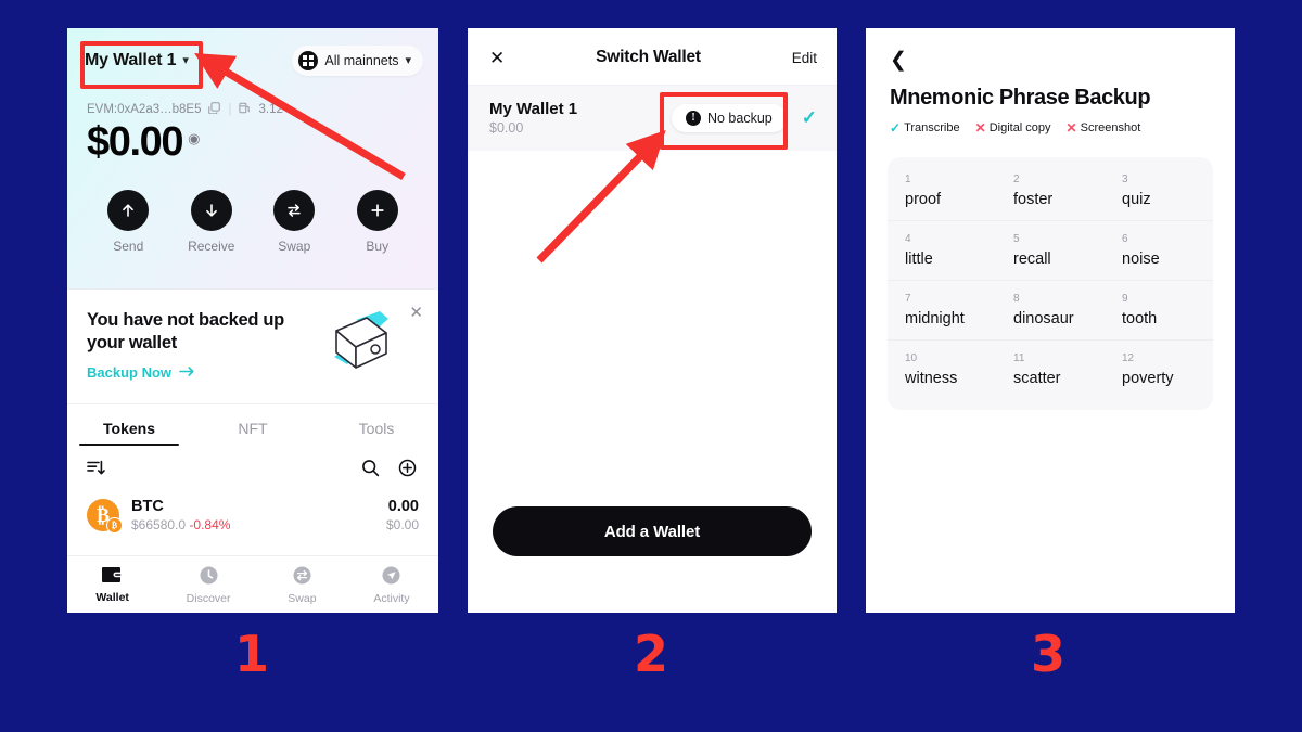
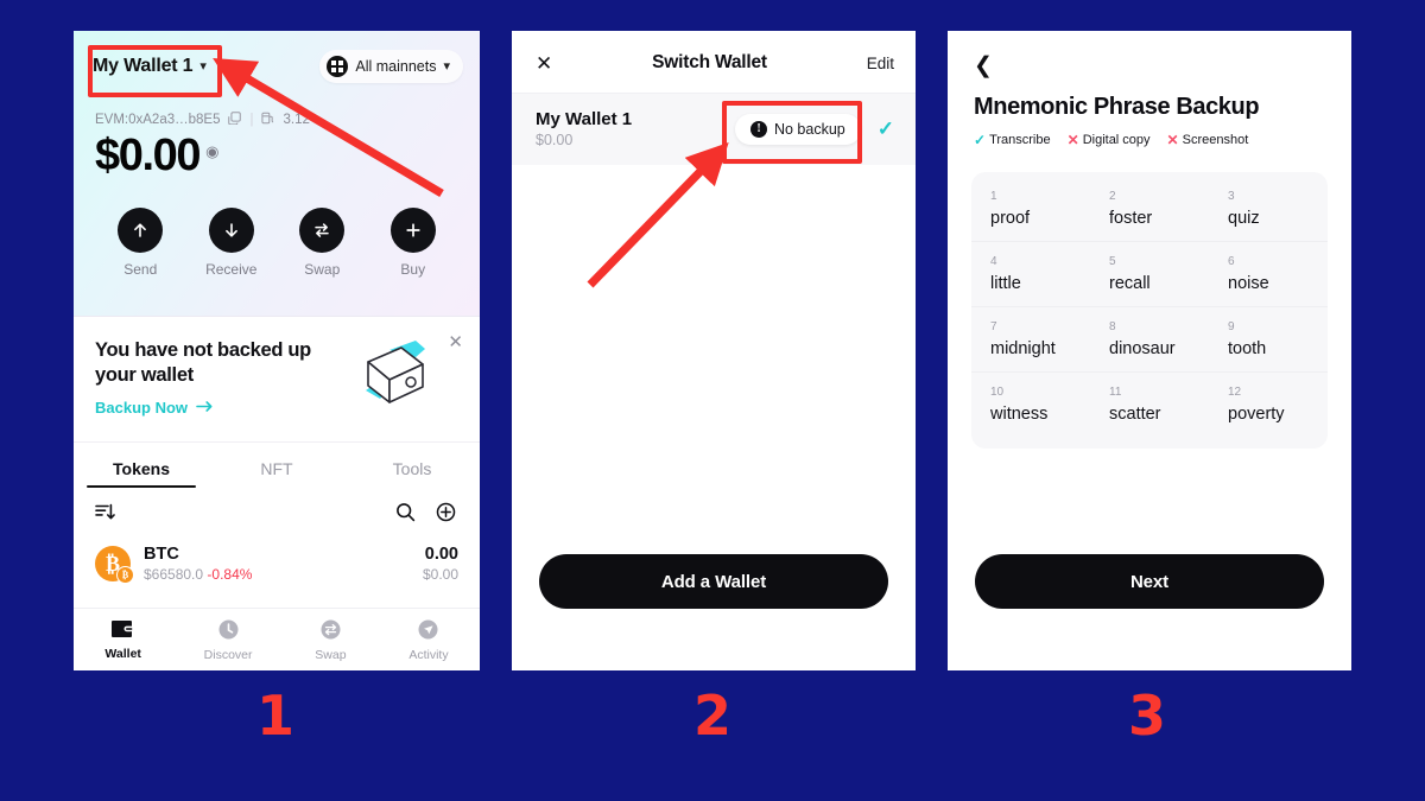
  My Wallet 1
  ▾
  All mainnets
  ▾
  EVM:0xA2a3…b8E5
  3.12
  $0.00
  ◉
  Send
  Receive
  Swap
  Buy
  You have not backed up your wallet
  Backup Now
  ✕
  Tokens
  NFT
  Tools
  ₿
  ₿
  BTC
  $66580.0 -0.84%
  0.00
  $0.00
  Wallet
  Discover
  Swap
  Activity
  ✕
  Switch Wallet
  Edit
  My Wallet 1
  $0.00
  !
  No backup
  ✓
  Add a Wallet
  ❮
  Mnemonic Phrase Backup
  ✓
  Transcribe
  ✕
  Digital copy
  ✕
  Screenshot
  1
  proof
  2
  foster
  3
  quiz
  4
  little
  5
  recall
  6
  noise
  7
  midnight
  8
  dinosaur
  9
  tooth
  10
  witness
  11
  scatter
  12
  poverty
+ Next
  1
  2
  3
